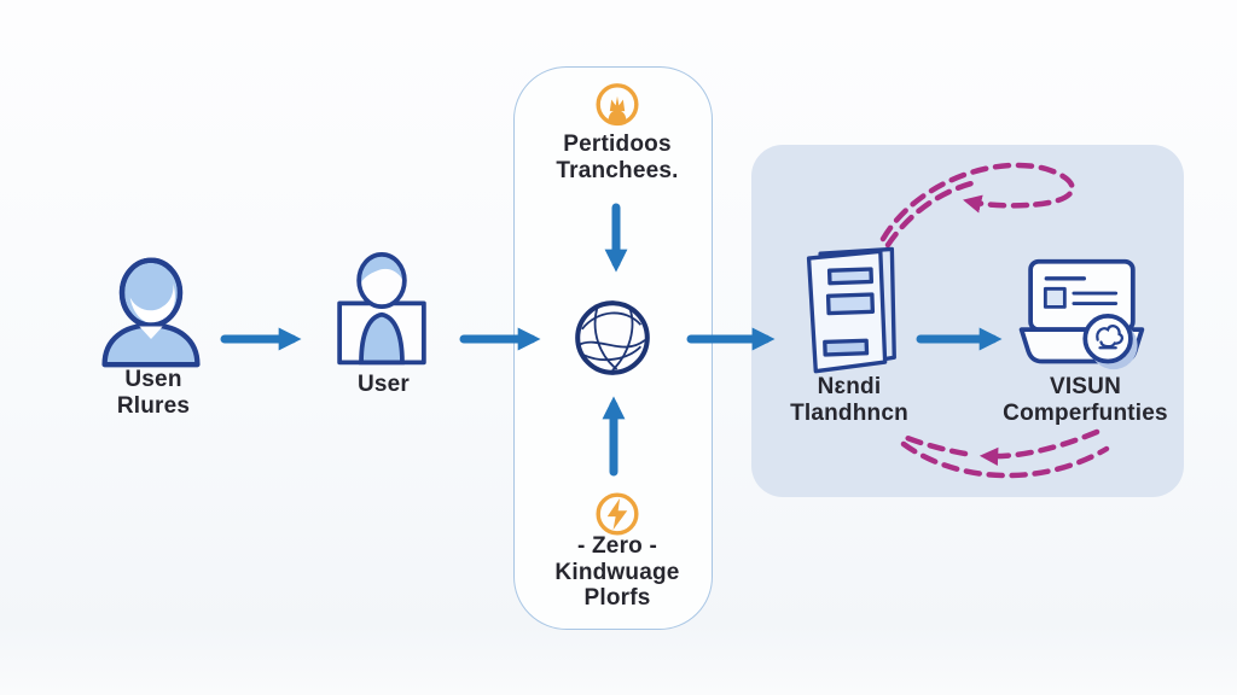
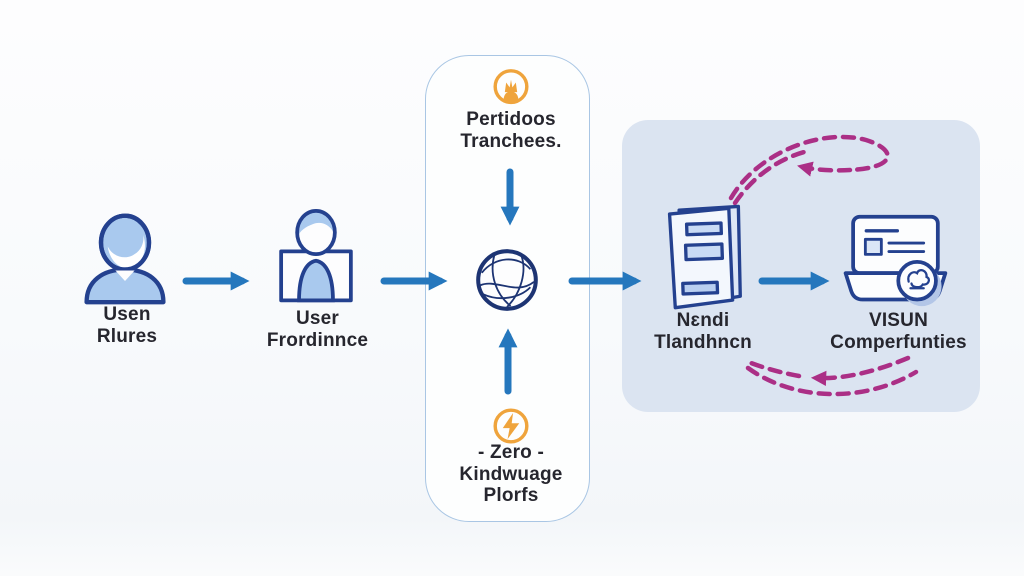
  Usen
  Rlures
  User
+ Frordinnce
  Pertidoos
  Tranchees.
  - Zero -
  Kindwuage
  Plorfs
  Nɛndi
  Tlandhncn
  VISUN
  Comperfunties
